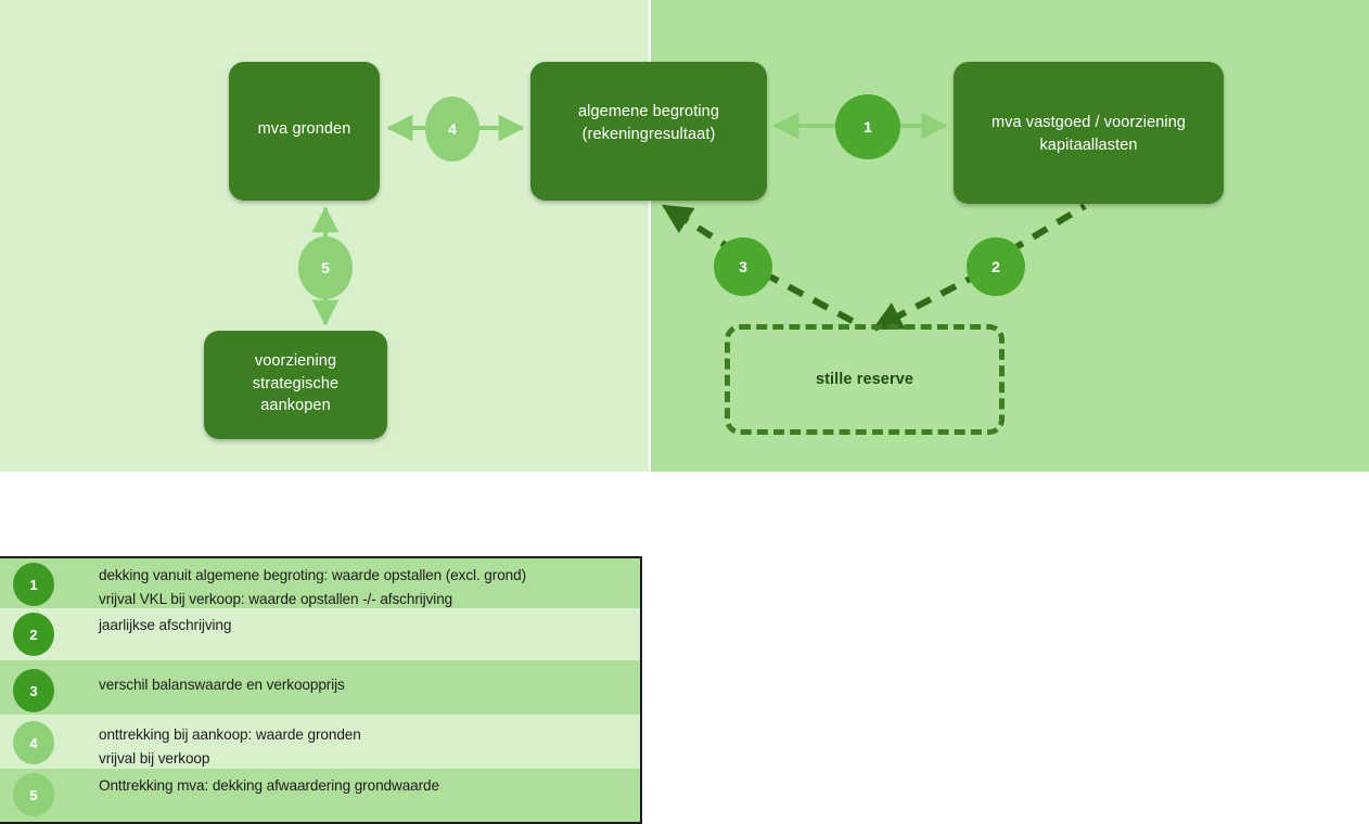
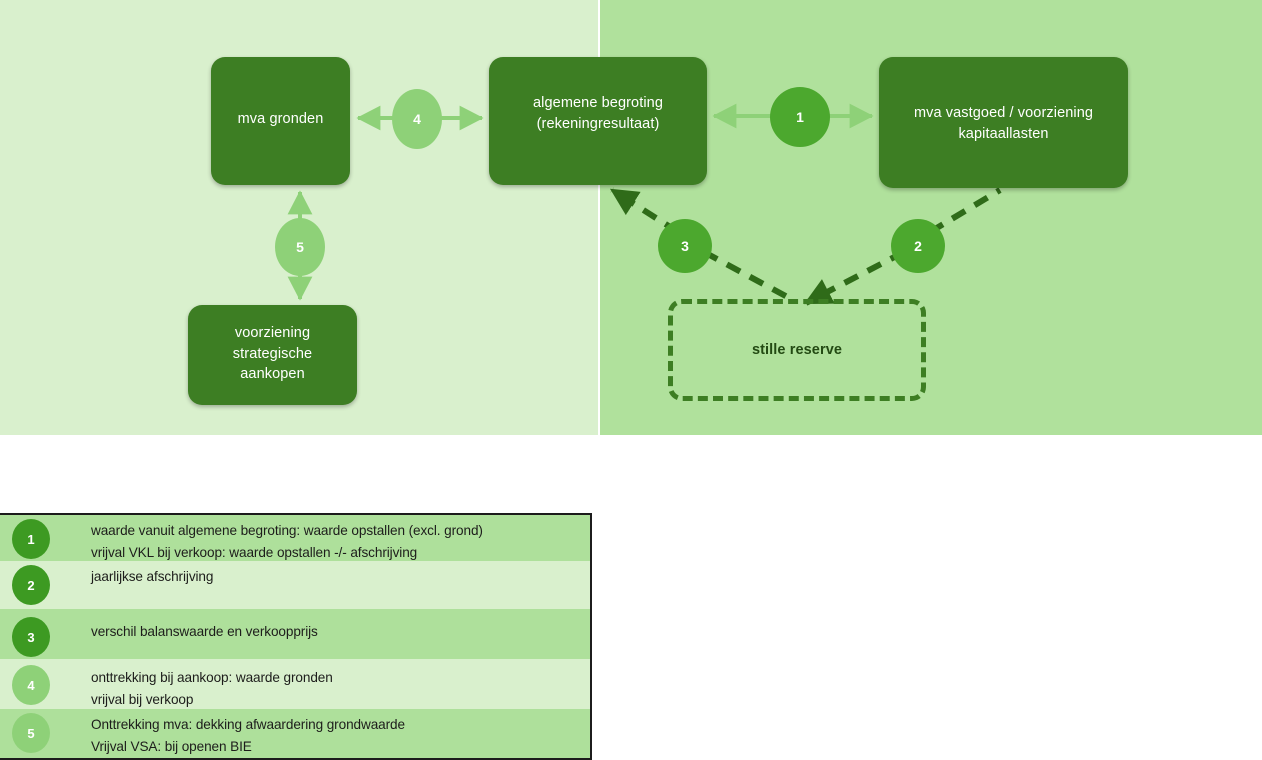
  mva gronden
  algemene begroting
  (rekeningresultaat)
  mva vastgoed / voorziening
  kapitaallasten
  voorziening
  strategische
  aankopen
  stille reserve
  1
  2
  3
  4
  5
  1
- dekking vanuit algemene begroting: waarde opstallen (excl. grond)
+ waarde vanuit algemene begroting: waarde opstallen (excl. grond)
  vrijval VKL bij verkoop: waarde opstallen -/- afschrijving
  2
  jaarlijkse afschrijving
  3
  verschil balanswaarde en verkoopprijs
  4
  onttrekking bij aankoop: waarde gronden
  vrijval bij verkoop
  5
  Onttrekking mva: dekking afwaardering grondwaarde
+ Vrijval VSA: bij openen BIE
